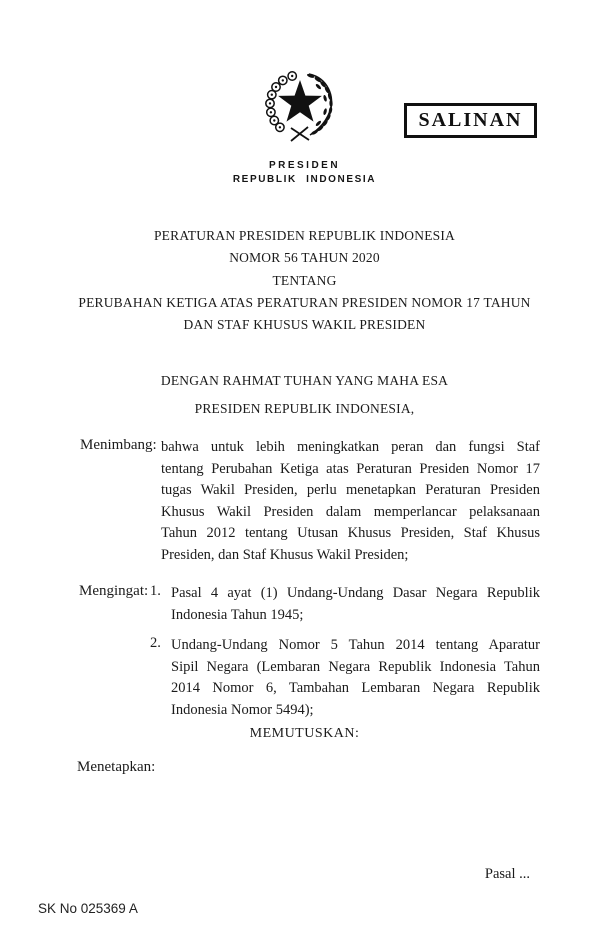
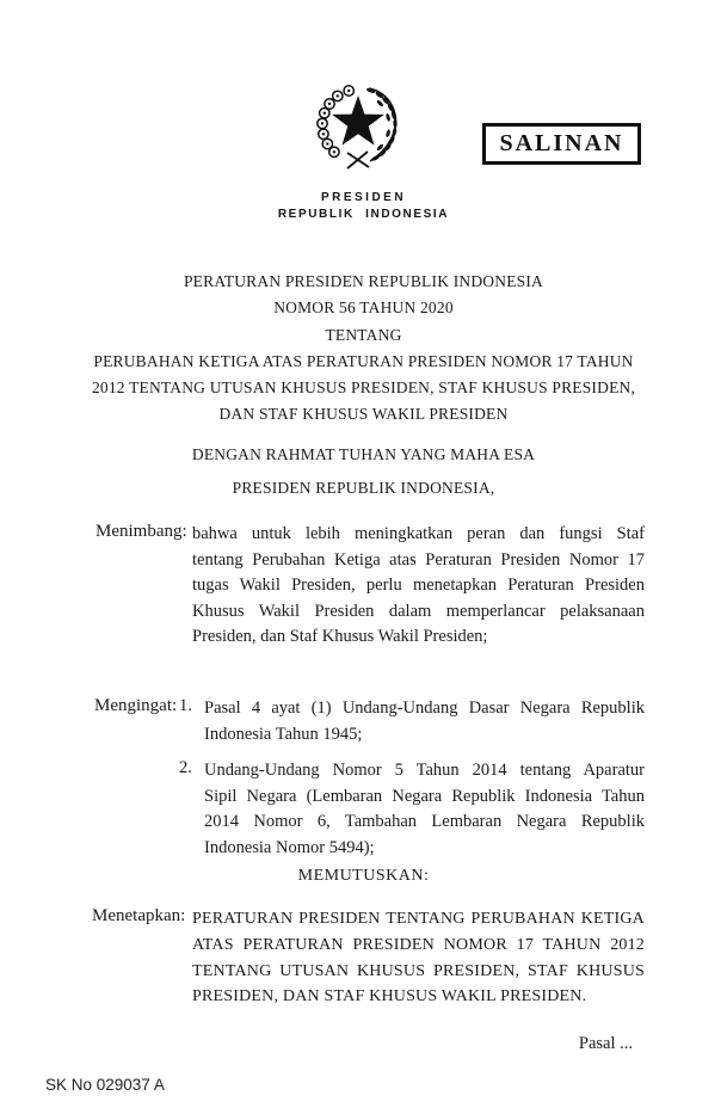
  PRESIDEN
  REPUBLIK INDONESIA
  SALINAN
  PERATURAN PRESIDEN REPUBLIK INDONESIA
  NOMOR 56 TAHUN 2020
  TENTANG
  PERUBAHAN KETIGA ATAS PERATURAN PRESIDEN NOMOR 17 TAHUN
+ 2012 TENTANG UTUSAN KHUSUS PRESIDEN, STAF KHUSUS PRESIDEN,
  DAN STAF KHUSUS WAKIL PRESIDEN
  DENGAN RAHMAT TUHAN YANG MAHA ESA
  PRESIDEN REPUBLIK INDONESIA,
  Menimbang:
  bahwa untuk lebih meningkatkan peran dan fungsi Staf
  tentang Perubahan Ketiga atas Peraturan Presiden Nomor 17
  tugas Wakil Presiden, perlu menetapkan Peraturan Presiden
  Khusus Wakil Presiden dalam memperlancar pelaksanaan
- Tahun 2012 tentang Utusan Khusus Presiden, Staf Khusus
  Presiden, dan Staf Khusus Wakil Presiden;
  Mengingat:
  1.
  Pasal 4 ayat (1) Undang-Undang Dasar Negara Republik
  Indonesia Tahun 1945;
  2.
  Undang-Undang Nomor 5 Tahun 2014 tentang Aparatur
  Sipil Negara (Lembaran Negara Republik Indonesia Tahun
  2014 Nomor 6, Tambahan Lembaran Negara Republik
  Indonesia Nomor 5494);
  MEMUTUSKAN:
  Menetapkan:
+ PERATURAN PRESIDEN TENTANG PERUBAHAN KETIGA
+ ATAS PERATURAN PRESIDEN NOMOR 17 TAHUN 2012
+ TENTANG UTUSAN KHUSUS PRESIDEN, STAF KHUSUS
+ PRESIDEN, DAN STAF KHUSUS WAKIL PRESIDEN.
  Pasal ...
- SK No 025369 A
+ SK No 029037 A
